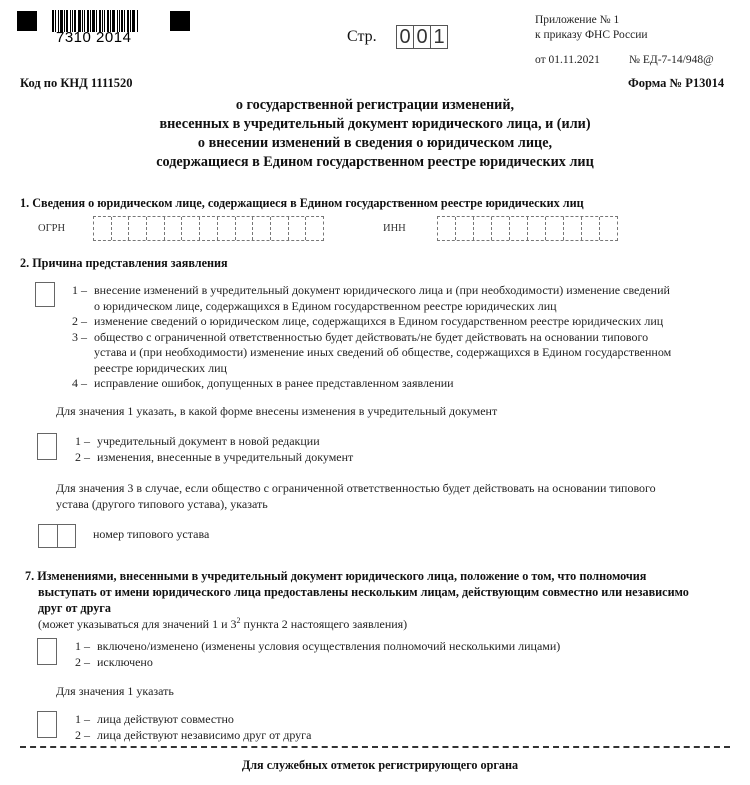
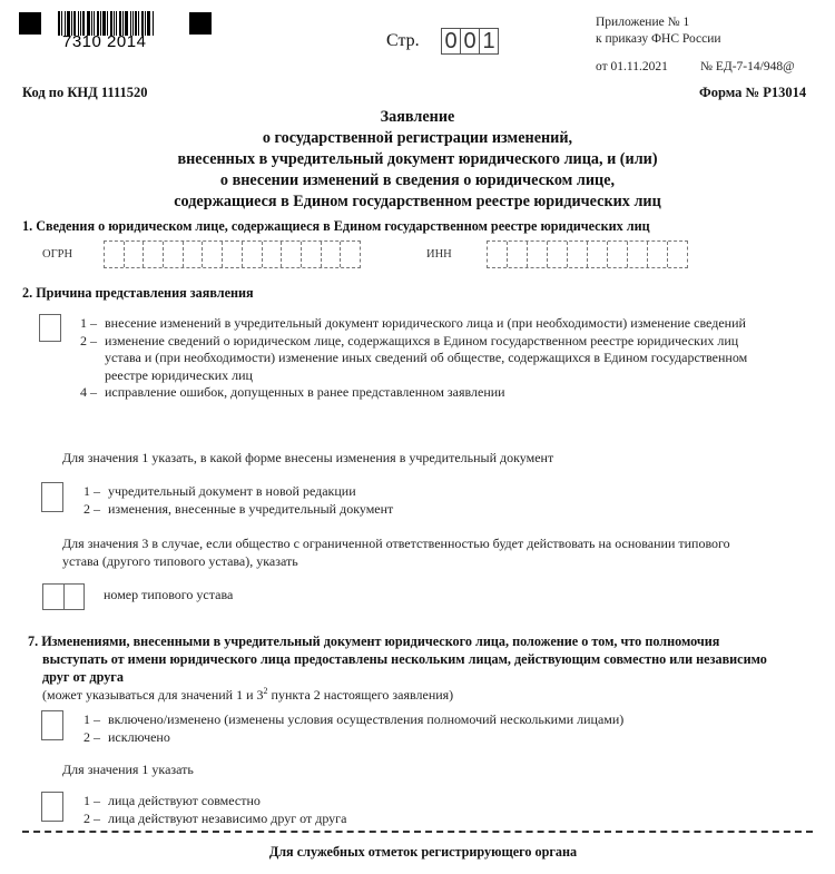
  7310 2014
  Стр.
  0
  0
  1
  Приложение № 1
  к приказу ФНС России
  от 01.11.2021
  № ЕД-7-14/948@
  Код по КНД 1111520
  Форма № Р13014
+ Заявление
  о государственной регистрации изменений,
  внесенных в учредительный документ юридического лица, и (или)
  о внесении изменений в сведения о юридическом лице,
  содержащиеся в Едином государственном реестре юридических лиц
  1. Сведения о юридическом лице, содержащиеся в Едином государственном реестре юридических лиц
  ОГРН
  ИНН
  2. Причина представления заявления
  1 – внесение изменений в учредительный документ юридического лица и (при необходимости) изменение сведений
- о юридическом лице, содержащихся в Едином государственном реестре юридических лиц
  2 – изменение сведений о юридическом лице, содержащихся в Едином государственном реестре юридических лиц
- 3 – общество с ограниченной ответственностью будет действовать/не будет действовать на основании типового
  устава и (при необходимости) изменение иных сведений об обществе, содержащихся в Едином государственном
  реестре юридических лиц
  4 – исправление ошибок, допущенных в ранее представленном заявлении
  Для значения 1 указать, в какой форме внесены изменения в учредительный документ
  1 – учредительный документ в новой редакции
  2 – изменения, внесенные в учредительный документ
  Для значения 3 в случае, если общество с ограниченной ответственностью будет действовать на основании типового
  устава (другого типового устава), указать
  номер типового устава
  7. Изменениями, внесенными в учредительный документ юридического лица, положение о том, что полномочия
  выступать от имени юридического лица предоставлены нескольким лицам, действующим совместно или независимо
  друг от друга
  (может указываться для значений 1 и 32 пункта 2 настоящего заявления)
  1 – включено/изменено (изменены условия осуществления полномочий несколькими лицами)
  2 – исключено
  Для значения 1 указать
  1 – лица действуют совместно
  2 – лица действуют независимо друг от друга
  Для служебных отметок регистрирующего органа
